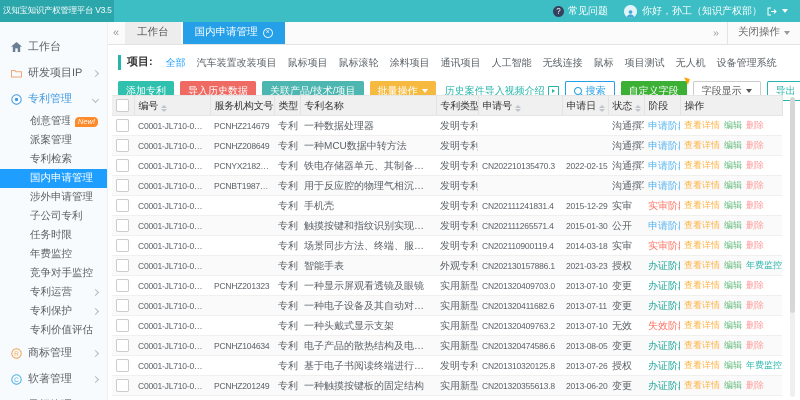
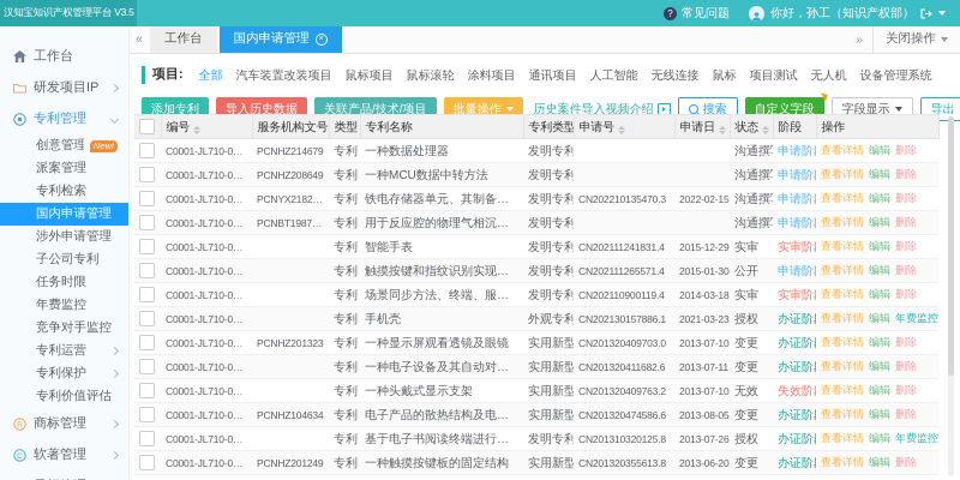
  汉知宝知识产权管理平台 V3.5
  ?
  常见问题
  你好，孙工（知识产权部）
  工作台
  研发项目IP
  专利管理
  创意管理
  New!
  派案管理
  专利检索
  国内申请管理
  涉外申请管理
  子公司专利
  任务时限
  年费监控
  竞争对手监控
  专利运营
  专利保护
  专利价值评估
  商标管理
  软著管理
  «
  工作台
  国内申请管理
  »
  关闭操作
  项目:
  全部
  汽车装置改装项目
  鼠标项目
  鼠标滚轮
  涂料项目
  通讯项目
  人工智能
  无线连接
  鼠标
  项目测试
  无人机
  设备管理系统
  添加专利
  导入历史数据
  关联产品/技术/项目
  批量操作
  历史案件导入视频介绍
  搜索
  自定义字段
  字段显示
  导出
  	编号	服务机构文号	类型	专利名称	专利类型	申请号	申请日	状态	阶段	操作
  	C0001-JL710-01-18	PCNHZ214679	专利	一种数据处理器	发明专利			沟通撰	申请阶	查看详情 编辑 删除
  	C0001-JL710-01-17	PCNHZ208649	专利	一种MCU数据中转方法	发明专利			沟通撰	申请阶	查看详情 编辑 删除
  	C0001-JL710-01-19	PCNYX218231..	专利	铁电存储器单元、其制备方法	发明专利	CN202210135470.3	2022-02-15	沟通撰	申请阶	查看详情 编辑 删除
  	C0001-JL710-01-19	PCNBT198705..	专利	用于反应腔的物理气相沉积设	发明专利			沟通撰	申请阶	查看详情 编辑 删除
- 	C0001-JL710-01-19		专利	手机壳	发明专利	CN202111241831.4	2015-12-29	实审	实审阶	查看详情 编辑 删除
+ 	C0001-JL710-01-19		专利	智能手表	发明专利	CN202111241831.4	2015-12-29	实审	实审阶	查看详情 编辑 删除
  	C0001-JL710-01-19		专利	触摸按键和指纹识别实现方法	发明专利	CN202111265571.4	2015-01-30	公开	申请阶	查看详情 编辑 删除
  	C0001-JL710-01-19		专利	场景同步方法、终端、服务器	发明专利	CN202110900119.4	2014-03-18	实审	实审阶	查看详情 编辑 删除
- 	C0001-JL710-01-19		专利	智能手表	外观专利	CN202130157886.1	2021-03-23	授权	办证阶	查看详情 编辑 年费监控
+ 	C0001-JL710-01-19		专利	手机壳	外观专利	CN202130157886.1	2021-03-23	授权	办证阶	查看详情 编辑 年费监控
  	C0001-JL710-01-19	PCNHZ201323	专利	一种显示屏观看透镜及眼镜	实用新型	CN201320409703.0	2013-07-10	变更	办证阶	查看详情 编辑 删除
  	C0001-JL710-01-19		专利	一种电子设备及其自动对焦摄	实用新型	CN201320411682.6	2013-07-11	变更	办证阶	查看详情 编辑 删除
  	C0001-JL710-01-19		专利	一种头戴式显示支架	实用新型	CN201320409763.2	2013-07-10	无效	失效阶	查看详情 编辑 删除
  	C0001-JL710-01-19	PCNHZ104634	专利	电子产品的散热结构及电子产	实用新型	CN201320474586.6	2013-08-05	变更	办证阶	查看详情 编辑 删除
  	C0001-JL710-01-19		专利	基于电子书阅读终端进行阅读	发明专利	CN201310320125.8	2013-07-26	授权	办证阶	查看详情 编辑 年费监控
  	C0001-JL710-01-19	PCNHZ201249	专利	一种触摸按键板的固定结构	实用新型	CN201320355613.8	2013-06-20	变更	办证阶	查看详情 编辑 删除
